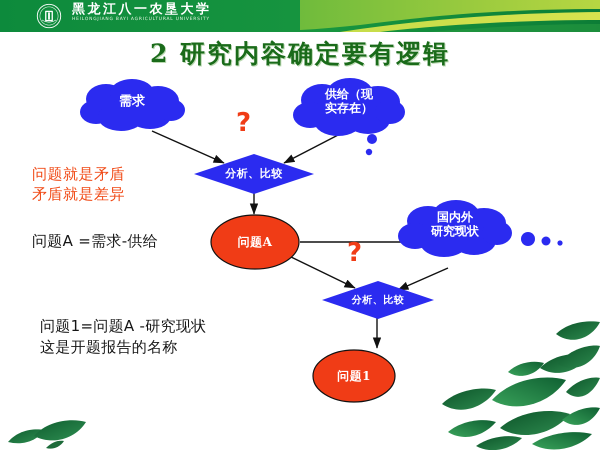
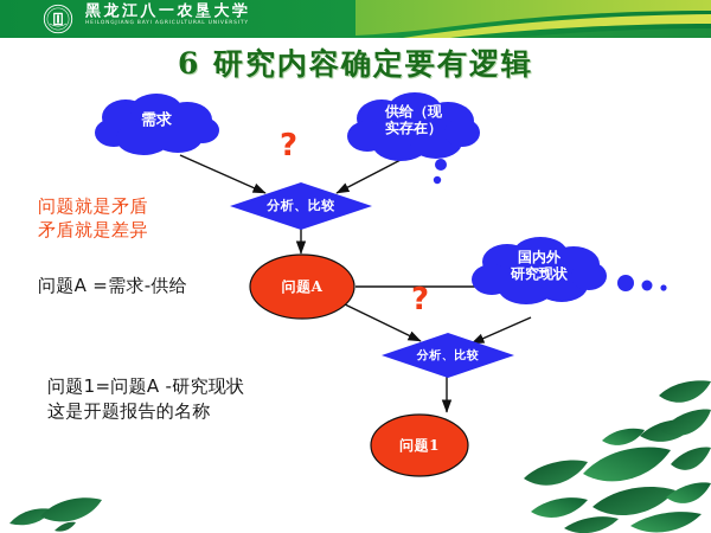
  黑龙江八一农垦大学
- 2 研究内容确定要有逻辑
+ 6 研究内容确定要有逻辑
  需求
  供给（现
  实存在）
  分析、比较
  ?
  问题就是矛盾
  矛盾就是差异
  问题A =需求-供给
  问题A
  国内外
  研究现状
  ?
  分析、比较
  问题1=问题A -研究现状
  这是开题报告的名称
  问题1
